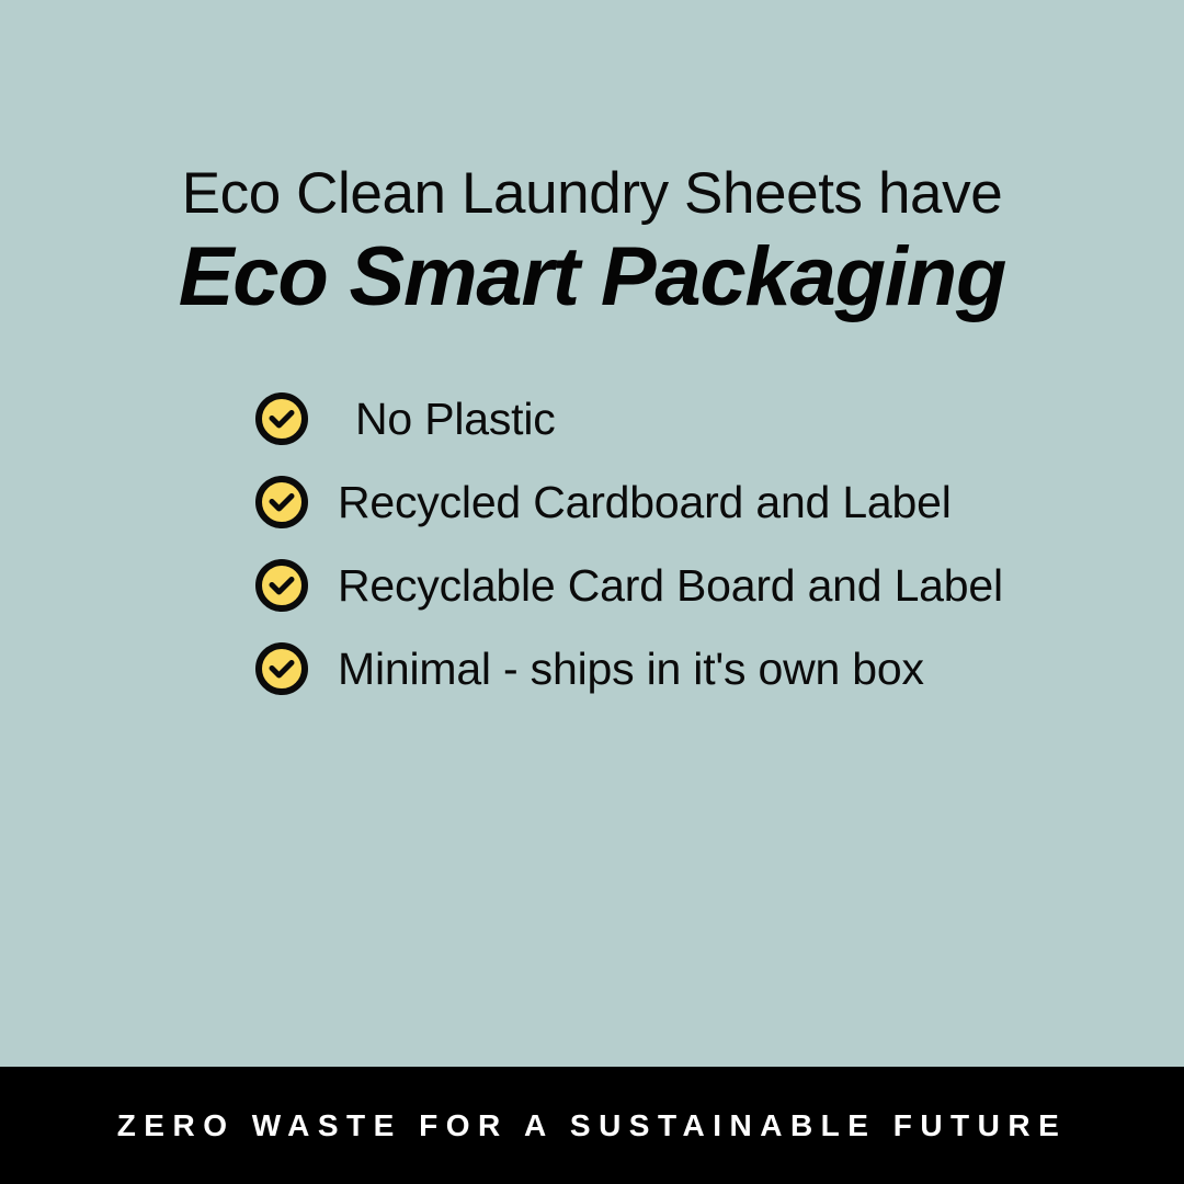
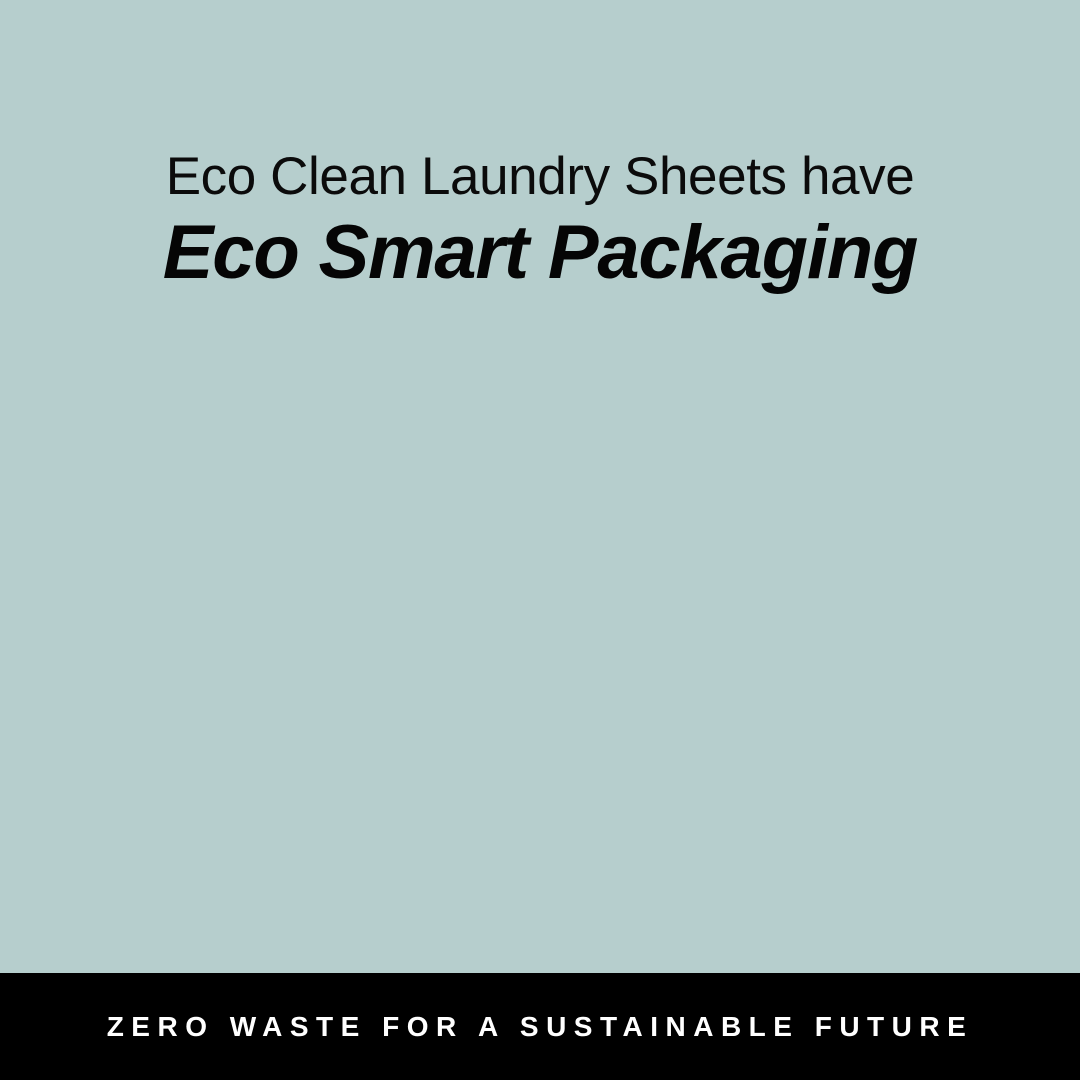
  Eco Clean Laundry Sheets have
  Eco Smart Packaging
- No Plastic
- Recycled Cardboard and Label
- Recyclable Card Board and Label
- Minimal - ships in it's own box
  ZERO WASTE FOR A SUSTAINABLE FUTURE
